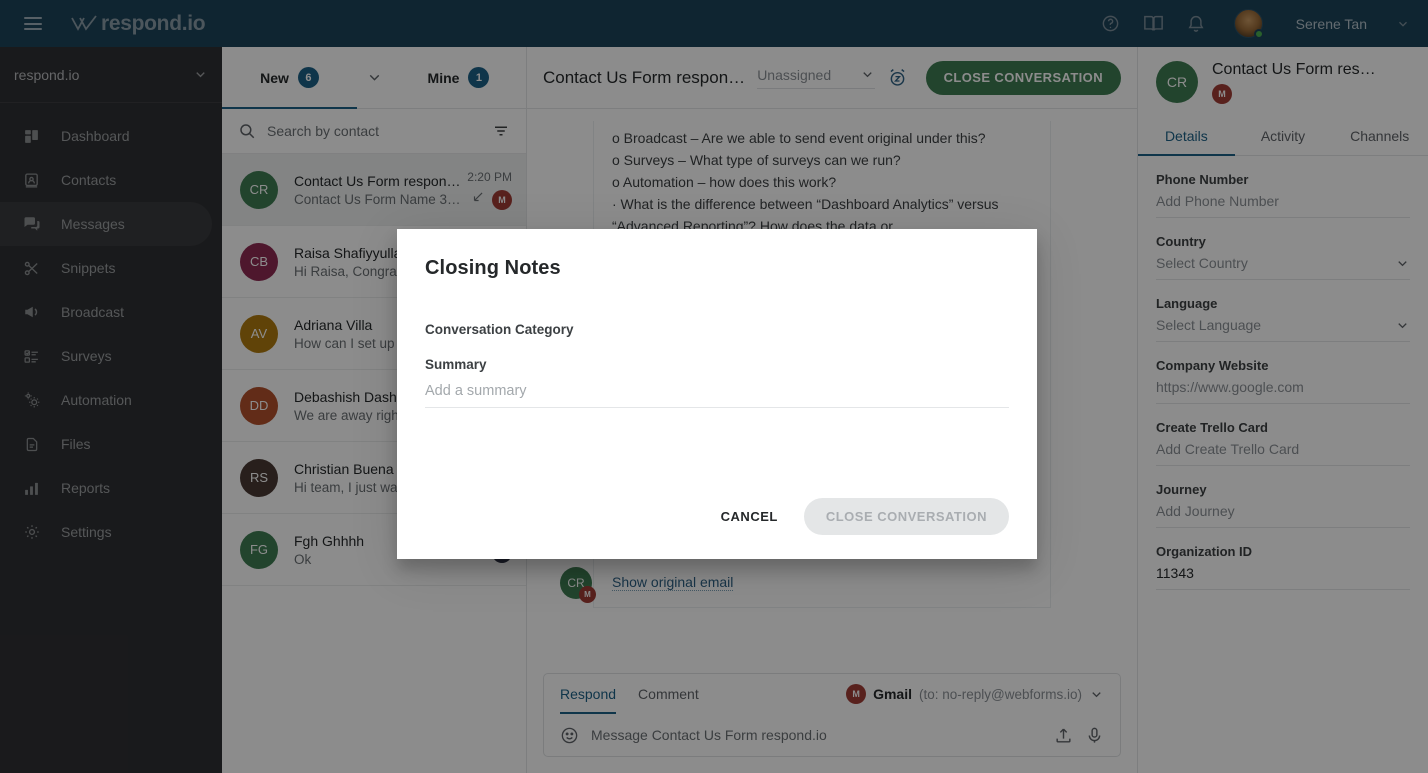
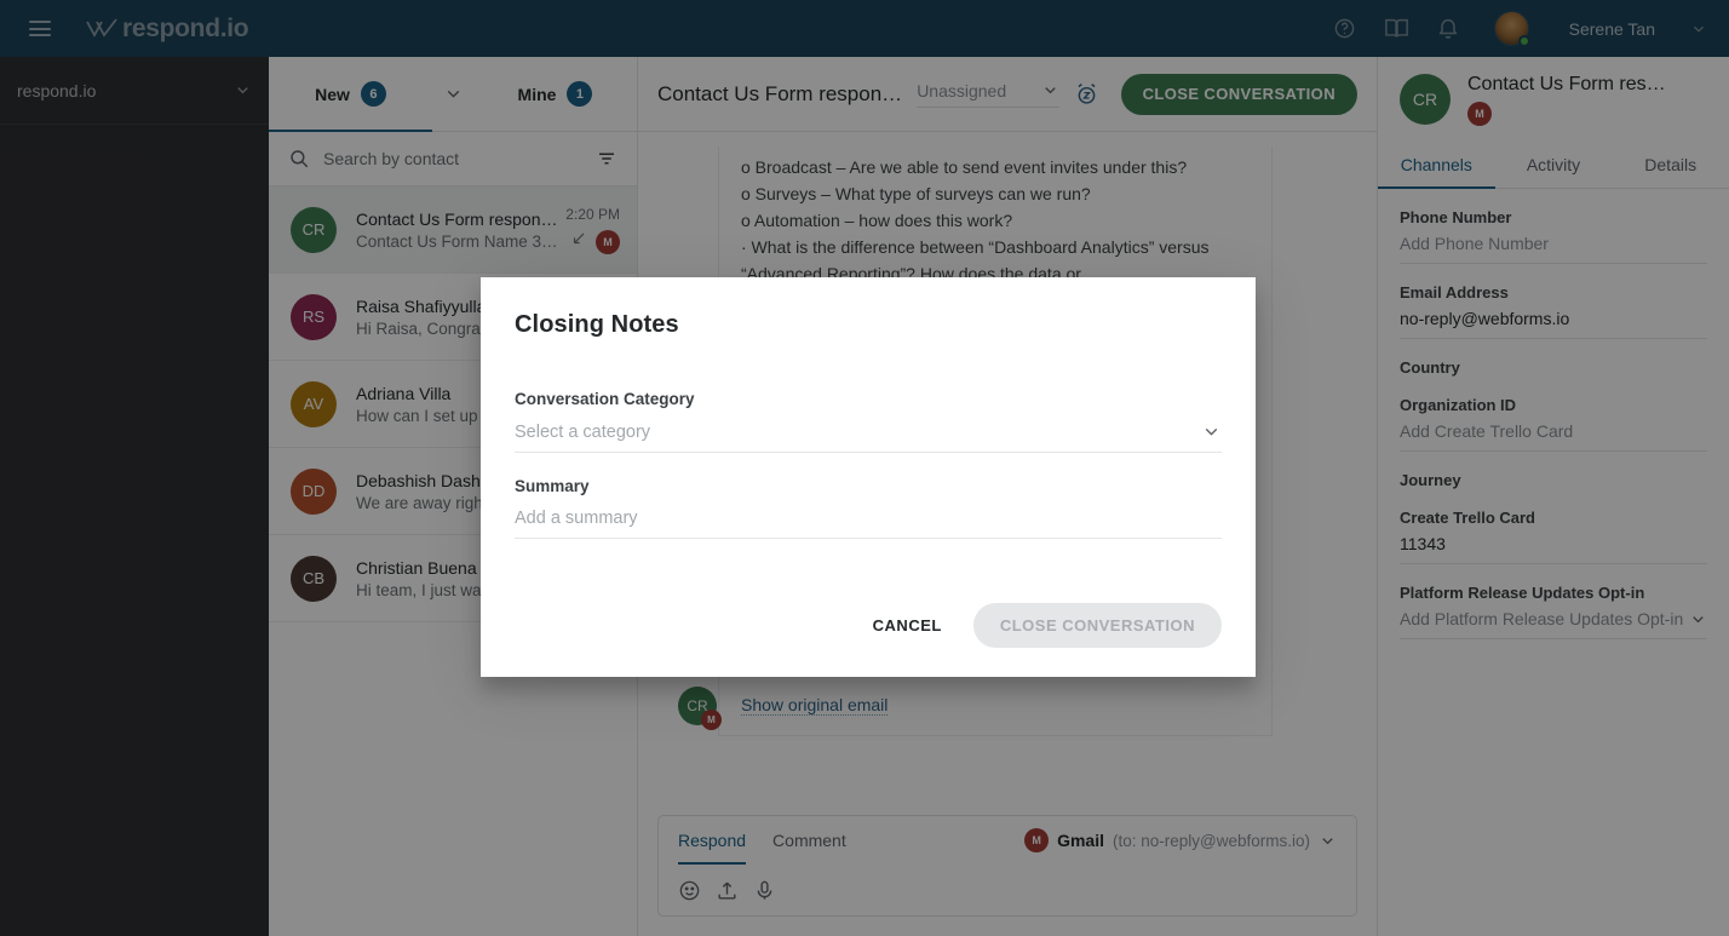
  respond.io
  Serene Tan
  respond.io
- Dashboard
- Contacts
- Messages
- Snippets
- Broadcast
- Surveys
- Automation
- Files
- Reports
- Settings
  New
  6
  Mine
  1
  Search by contact
  CR
  Contact Us Form respon…
  Contact Us Form Name 3…
  2:20 PM
  M
- CB
+ RS
  Raisa Shafiyyull
  Hi Raisa, Congra
  AV
  Adriana Villa
  How can I set up
  DD
  Debashish Dash
  We are away righ
- RS
+ CB
  Christian Buena
  Hi team, I just wa
- FG
- Fgh Ghhhh
- Ok
  Contact Us Form respon…
  Unassigned
  CLOSE CONVERSATION
- o Broadcast – Are we able to send event original under this?
+ o Broadcast – Are we able to send event invites under this?
  o Surveys – What type of surveys can we run?
  o Automation – how does this work?
  · What is the difference between “Dashboard Analytics” versus “Advanced Reporting”? How does the data or
  Show original email
  CR
  M
  Respond
  Comment
  M
  Gmail
  (to: no-reply@webforms.io)
- Message Contact Us Form respond.io
  CR
  Contact Us Form res…
  M
- Details
+ Channels
  Activity
- Channels
+ Details
  Phone Number
  Add Phone Number
+ Email Address
+ no-reply@webforms.io
  Country
- Select Country
- Language
- Select Language
- Company Website
- https://www.google.com
- Create Trello Card
+ Organization ID
  Add Create Trello Card
  Journey
- Add Journey
- Organization ID
+ Create Trello Card
  11343
+ Platform Release Updates Opt-in
+ Add Platform Release Updates Opt-in
  Closing Notes
  Conversation Category
+ Select a category
  Summary
  Add a summary
  CANCEL
  CLOSE CONVERSATION
